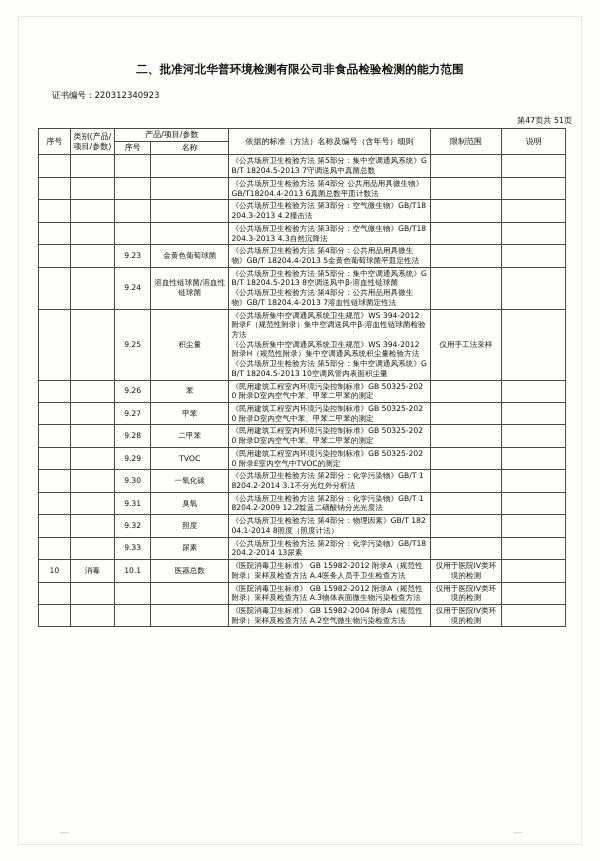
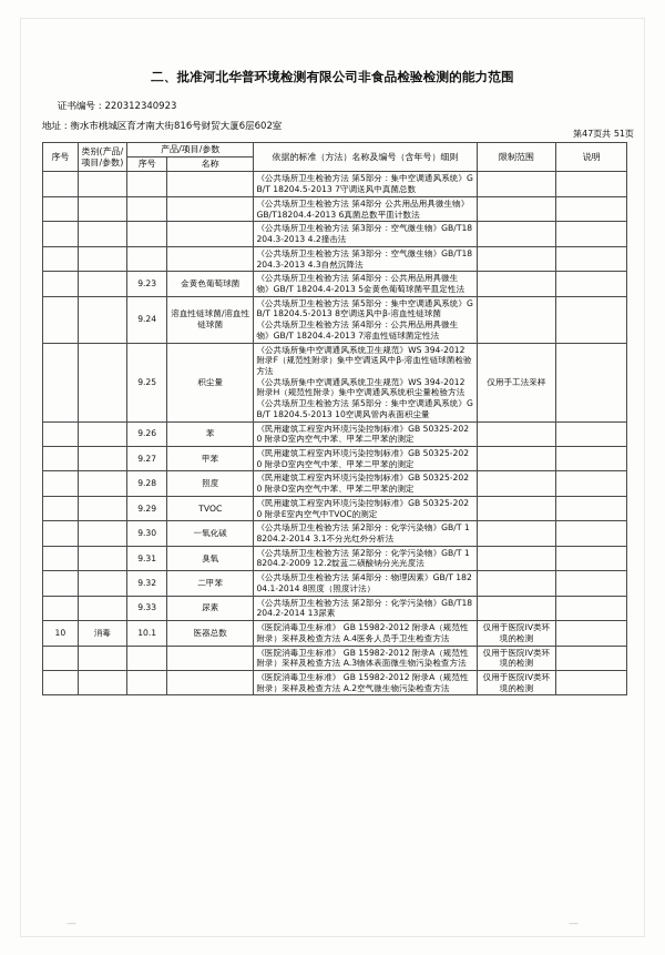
  二、批准河北华普环境检测有限公司非食品检验检测的能力范围
  证书编号：220312340923
+ 地址：衡水市桃城区育才南大街816号财贸大厦6层602室
  第47页共 51页
  序号	类别(产品/项目/参数)	产品/项目/参数	依据的标准（方法）名称及编号（含年号）细则	限制范围	说明
  序号	名称
  				《公共场所卫生检验方法 第5部分：集中空调通风系统》GB/T 18204.5-2013 7守调送风中真菌总数
  				《公共场所卫生检验方法 第4部分 公共用品用具微生物》GB/T18204.4-2013 6真菌总数平皿计数法
  				《公共场所卫生检验方法 第3部分：空气微生物》GB/T18204.3-2013 4.2撞击法
  				《公共场所卫生检验方法 第3部分：空气微生物》GB/T18204.3-2013 4.3自然沉降法
  		9.23	金黄色葡萄球菌	《公共场所卫生检验方法 第4部分：公共用品用具微生物》GB/T 18204.4-2013 5金黄色葡萄球菌平皿定性法
  		9.24	溶血性链球菌/溶血性链球菌	《公共场所卫生检验方法 第5部分：集中空调通风系统》GB/T 18204.5-2013 8空调送风中β-溶血性链球菌《公共场所卫生检验方法 第4部分：公共用品用具微生物》GB/T 18204.4-2013 7溶血性链球菌定性法
  		9.25	积尘量	《公共场所集中空调通风系统卫生规范》WS 394-2012 附录F（规范性附录）集中空调送风中β-溶血性链球菌检验方法《公共场所集中空调通风系统卫生规范》WS 394-2012 附录H（规范性附录）集中空调通风系统积尘量检验方法《公共场所卫生检验方法 第5部分：集中空调通风系统》GB/T 18204.5-2013 10空调风管内表面积尘量	仅用手工法采样
  		9.26	苯	《民用建筑工程室内环境污染控制标准》GB 50325-2020 附录D室内空气中苯、甲苯二甲苯的测定
  		9.27	甲苯	《民用建筑工程室内环境污染控制标准》GB 50325-2020 附录D室内空气中苯、甲苯二甲苯的测定
- 		9.28	二甲苯	《民用建筑工程室内环境污染控制标准》GB 50325-2020 附录D室内空气中苯、甲苯二甲苯的测定
+ 		9.28	照度	《民用建筑工程室内环境污染控制标准》GB 50325-2020 附录D室内空气中苯、甲苯二甲苯的测定
  		9.29	TVOC	《民用建筑工程室内环境污染控制标准》GB 50325-2020 附录E室内空气中TVOC的测定
  		9.30	一氧化碳	《公共场所卫生检验方法 第2部分：化学污染物》GB/T 18204.2-2014 3.1不分光红外分析法
  		9.31	臭氧	《公共场所卫生检验方法 第2部分：化学污染物》GB/T 18204.2-2009 12.2靛蓝二磺酸钠分光光度法
- 		9.32	照度	《公共场所卫生检验方法 第4部分：物理因素》GB/T 18204.1-2014 8照度（照度计法）
+ 		9.32	二甲苯	《公共场所卫生检验方法 第4部分：物理因素》GB/T 18204.1-2014 8照度（照度计法）
  		9.33	尿素	《公共场所卫生检验方法 第2部分：化学污染物》GB/T18204.2-2014 13尿素
  10	消毒	10.1	医器总数	《医院消毒卫生标准》 GB 15982-2012 附录A（规范性附录）采样及检查方法 A.4医务人员手卫生检查方法	仅用于医院IV类环境的检测
  				《医院消毒卫生标准》 GB 15982-2012 附录A（规范性附录）采样及检查方法 A.3物体表面微生物污染检查方法	仅用于医院IV类环境的检测
- 				《医院消毒卫生标准》 GB 15982-2004 附录A（规范性附录）采样及检查方法 A.2空气微生物污染检查方法	仅用于医院IV类环境的检测
+ 				《医院消毒卫生标准》 GB 15982-2012 附录A（规范性附录）采样及检查方法 A.2空气微生物污染检查方法	仅用于医院IV类环境的检测
  —
  —
